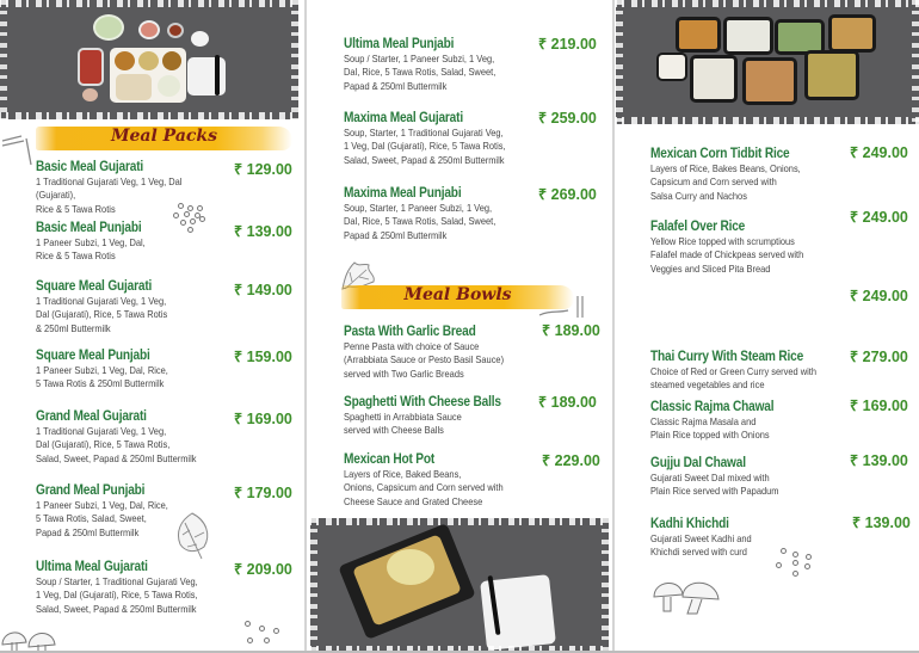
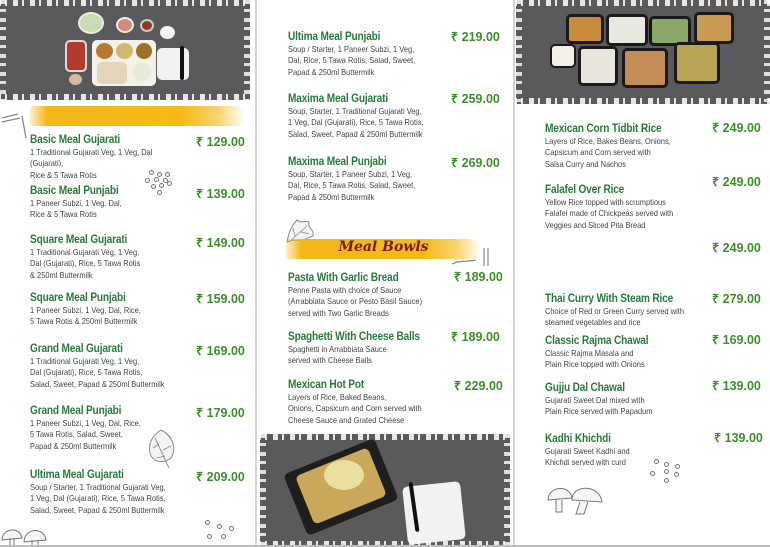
- Meal Packs
  Basic Meal Gujarati
  1 Traditional Gujarati Veg, 1 Veg, Dal (Gujarati),
  Rice & 5 Tawa Rotis
  ₹ 129.00
  Basic Meal Punjabi
  1 Paneer Subzi, 1 Veg, Dal,
  Rice & 5 Tawa Rotis
  ₹ 139.00
  Square Meal Gujarati
  1 Traditional Gujarati Veg, 1 Veg,
  Dal (Gujarati), Rice, 5 Tawa Rotis
  & 250ml Buttermilk
  ₹ 149.00
  Square Meal Punjabi
  1 Paneer Subzi, 1 Veg, Dal, Rice,
  5 Tawa Rotis & 250ml Buttermilk
  ₹ 159.00
  Grand Meal Gujarati
  1 Traditional Gujarati Veg, 1 Veg,
  Dal (Gujarati), Rice, 5 Tawa Rotis,
  Salad, Sweet, Papad & 250ml Buttermilk
  ₹ 169.00
  Grand Meal Punjabi
  1 Paneer Subzi, 1 Veg, Dal, Rice,
  5 Tawa Rotis, Salad, Sweet,
  Papad & 250ml Buttermilk
  ₹ 179.00
  Ultima Meal Gujarati
  Soup / Starter, 1 Traditional Gujarati Veg,
  1 Veg, Dal (Gujarati), Rice, 5 Tawa Rotis,
  Salad, Sweet, Papad & 250ml Buttermilk
  ₹ 209.00
  Ultima Meal Punjabi
  Soup / Starter, 1 Paneer Subzi, 1 Veg,
  Dal, Rice, 5 Tawa Rotis, Salad, Sweet,
  Papad & 250ml Buttermilk
  ₹ 219.00
  Maxima Meal Gujarati
  Soup, Starter, 1 Traditional Gujarati Veg,
  1 Veg, Dal (Gujarati), Rice, 5 Tawa Rotis,
  Salad, Sweet, Papad & 250ml Buttermilk
  ₹ 259.00
  Maxima Meal Punjabi
  Soup, Starter, 1 Paneer Subzi, 1 Veg,
  Dal, Rice, 5 Tawa Rotis, Salad, Sweet,
  Papad & 250ml Buttermilk
  ₹ 269.00
  Meal Bowls
  Pasta With Garlic Bread
  Penne Pasta with choice of Sauce
  (Arrabbiata Sauce or Pesto Basil Sauce)
  served with Two Garlic Breads
  ₹ 189.00
  Spaghetti With Cheese Balls
  Spaghetti in Arrabbiata Sauce
  served with Cheese Balls
  ₹ 189.00
  Mexican Hot Pot
  Layers of Rice, Baked Beans,
  Onions, Capsicum and Corn served with
  Cheese Sauce and Grated Cheese
  ₹ 229.00
  Mexican Corn Tidbit Rice
  Layers of Rice, Bakes Beans, Onions,
  Capsicum and Corn served with
  Salsa Curry and Nachos
  ₹ 249.00
  Falafel Over Rice
  Yellow Rice topped with scrumptious
  Falafel made of Chickpeas served with
  Veggies and Sliced Pita Bread
  ₹ 249.00
  ₹ 249.00
  Thai Curry With Steam Rice
  Choice of Red or Green Curry served with
  steamed vegetables and rice
  ₹ 279.00
  Classic Rajma Chawal
  Classic Rajma Masala and
  Plain Rice topped with Onions
  ₹ 169.00
  Gujju Dal Chawal
  Gujarati Sweet Dal mixed with
  Plain Rice served with Papadum
  ₹ 139.00
  Kadhi Khichdi
  Gujarati Sweet Kadhi and
  Khichdi served with curd
  ₹ 139.00
